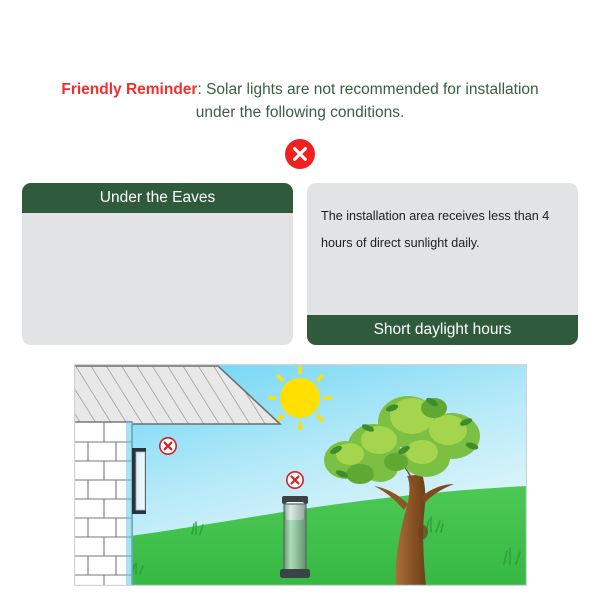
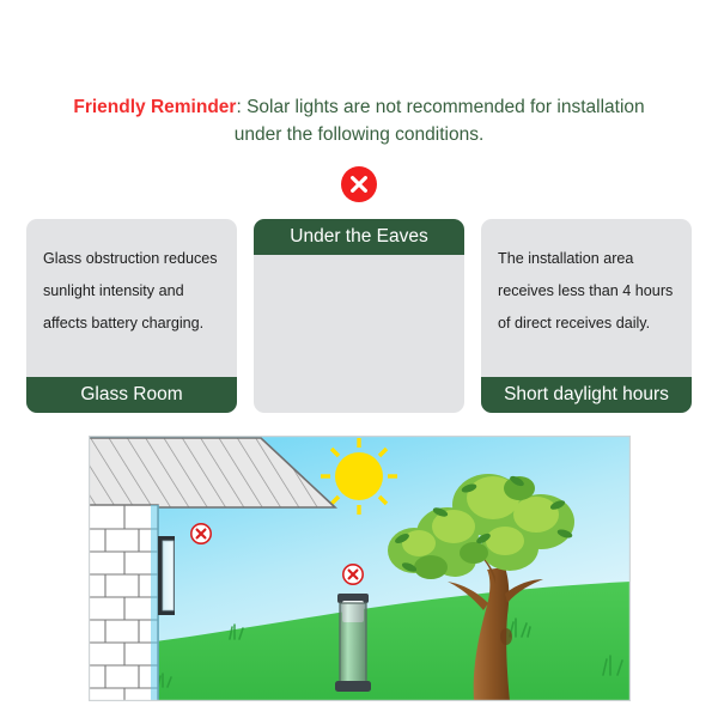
  Friendly Reminder: Solar lights are not recommended for installation under the following conditions.
+ Glass obstruction reduces sunlight intensity and affects battery charging.
+ Glass Room
  Under the Eaves
- The installation area receives less than 4 hours of direct sunlight daily.
+ The installation area receives less than 4 hours of direct receives daily.
  Short daylight hours
